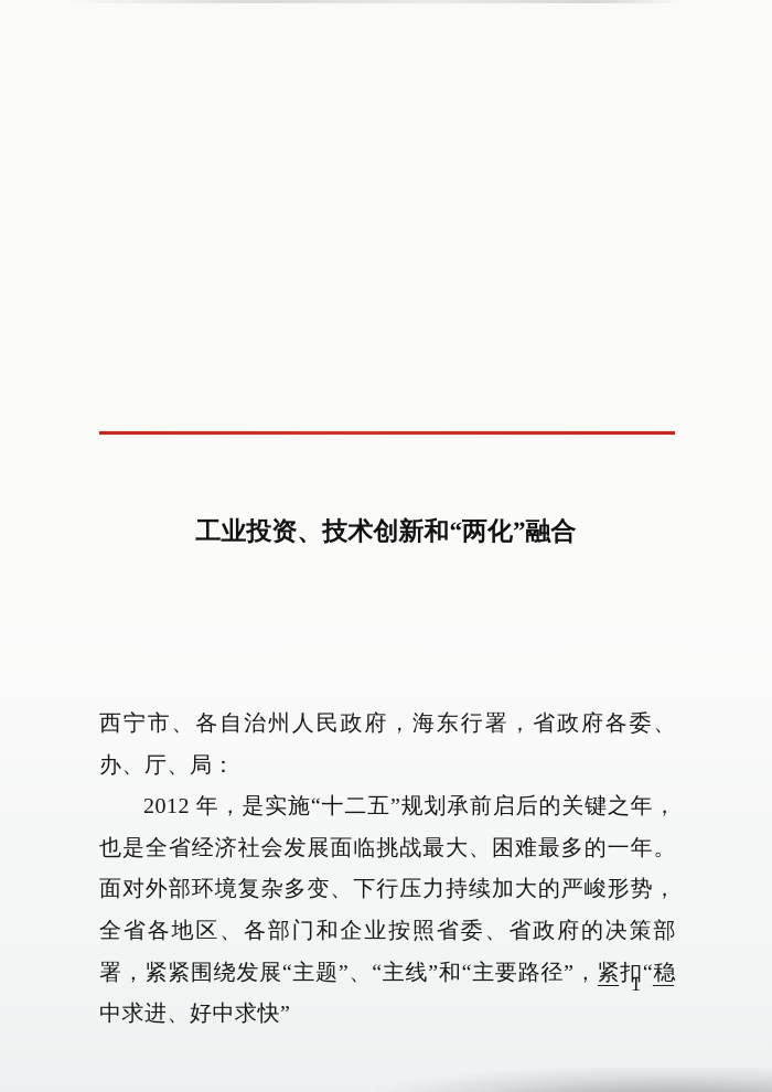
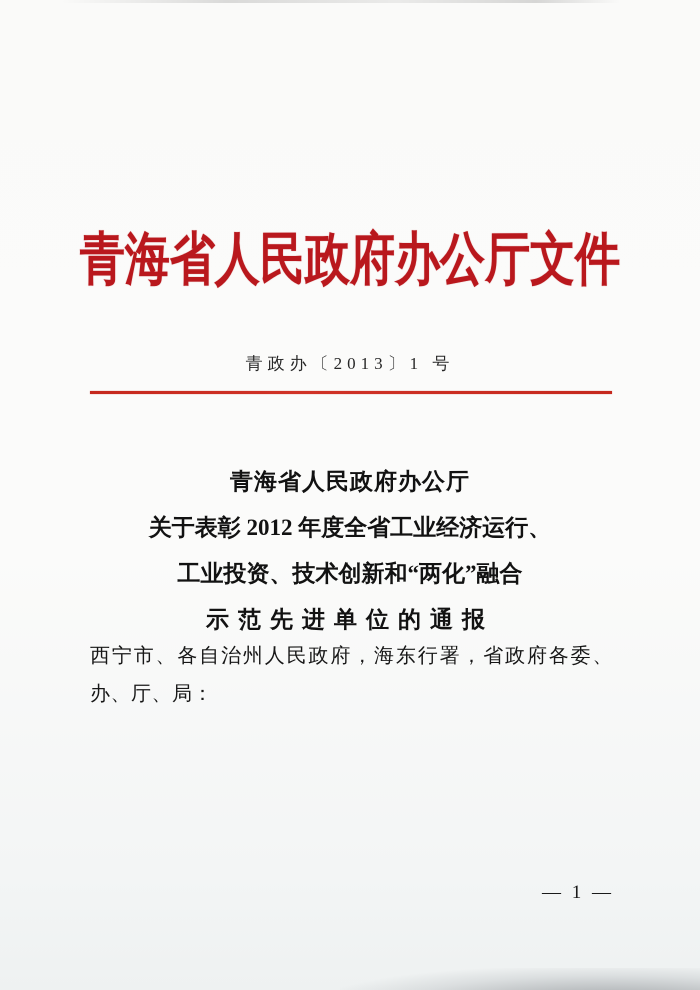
+ 青海省人民政府办公厅文件
+ 青政办〔2013〕1 号
+ 青海省人民政府办公厅
+ 关于表彰 2012 年度全省工业经济运行、
  工业投资、技术创新和“两化”融合
+ 示范先进单位的通报
  西宁市、各自治州人民政府，海东行署，省政府各委、办、厅、局：
- 2012 年，是实施“十二五”规划承前启后的关键之年，也是全省经济社会发展面临挑战最大、困难最多的一年。面对外部环境复杂多变、下行压力持续加大的严峻形势，全省各地区、各部门和企业按照省委、省政府的决策部署，紧紧围绕发展“主题”、“主线”和“主要路径”，紧扣“稳中求进、好中求快”
  — 1 —
